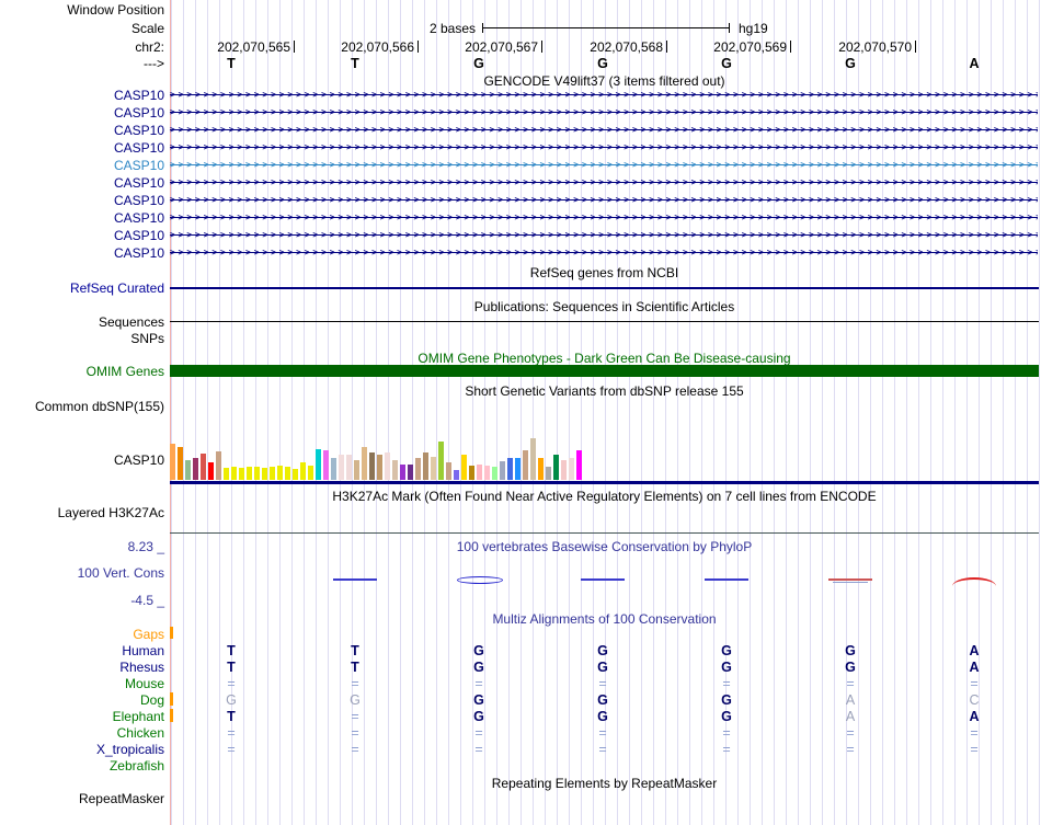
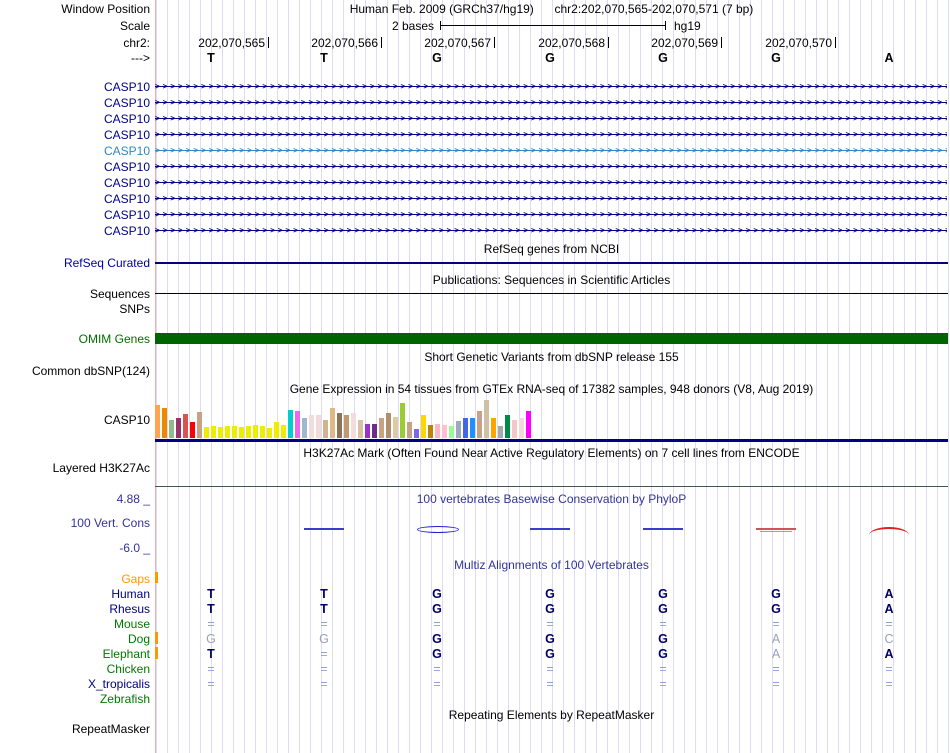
  Window Position
+ Human Feb. 2009 (GRCh37/hg19) chr2:202,070,565-202,070,571 (7 bp)
  Scale
  2 bases
  hg19
  chr2:
  202,070,565
  202,070,566
  202,070,567
  202,070,568
  202,070,569
  202,070,570
  --->
  T
  T
  G
  G
  G
  G
  A
- GENCODE V49lift37 (3 items filtered out)
  CASP10
  >>>>>>>>>>>>>>>>>>>>>>>>>>>>>>>>>>>>>>>>>>>>>>>>>>>>>>>>>>>>>>>>>>>>>>>>>>>>>>>>>>>>>>>>>>>>>>>>>>>>>>>
  CASP10
  >>>>>>>>>>>>>>>>>>>>>>>>>>>>>>>>>>>>>>>>>>>>>>>>>>>>>>>>>>>>>>>>>>>>>>>>>>>>>>>>>>>>>>>>>>>>>>>>>>>>>>>
  CASP10
  >>>>>>>>>>>>>>>>>>>>>>>>>>>>>>>>>>>>>>>>>>>>>>>>>>>>>>>>>>>>>>>>>>>>>>>>>>>>>>>>>>>>>>>>>>>>>>>>>>>>>>>
  CASP10
  >>>>>>>>>>>>>>>>>>>>>>>>>>>>>>>>>>>>>>>>>>>>>>>>>>>>>>>>>>>>>>>>>>>>>>>>>>>>>>>>>>>>>>>>>>>>>>>>>>>>>>>
  CASP10
  >>>>>>>>>>>>>>>>>>>>>>>>>>>>>>>>>>>>>>>>>>>>>>>>>>>>>>>>>>>>>>>>>>>>>>>>>>>>>>>>>>>>>>>>>>>>>>>>>>>>>>>
  CASP10
  >>>>>>>>>>>>>>>>>>>>>>>>>>>>>>>>>>>>>>>>>>>>>>>>>>>>>>>>>>>>>>>>>>>>>>>>>>>>>>>>>>>>>>>>>>>>>>>>>>>>>>>
  CASP10
  >>>>>>>>>>>>>>>>>>>>>>>>>>>>>>>>>>>>>>>>>>>>>>>>>>>>>>>>>>>>>>>>>>>>>>>>>>>>>>>>>>>>>>>>>>>>>>>>>>>>>>>
  CASP10
  >>>>>>>>>>>>>>>>>>>>>>>>>>>>>>>>>>>>>>>>>>>>>>>>>>>>>>>>>>>>>>>>>>>>>>>>>>>>>>>>>>>>>>>>>>>>>>>>>>>>>>>
  CASP10
  >>>>>>>>>>>>>>>>>>>>>>>>>>>>>>>>>>>>>>>>>>>>>>>>>>>>>>>>>>>>>>>>>>>>>>>>>>>>>>>>>>>>>>>>>>>>>>>>>>>>>>>
  CASP10
  >>>>>>>>>>>>>>>>>>>>>>>>>>>>>>>>>>>>>>>>>>>>>>>>>>>>>>>>>>>>>>>>>>>>>>>>>>>>>>>>>>>>>>>>>>>>>>>>>>>>>>>
  RefSeq genes from NCBI
  RefSeq Curated
  Publications: Sequences in Scientific Articles
  Sequences
  SNPs
- OMIM Gene Phenotypes - Dark Green Can Be Disease-causing
  OMIM Genes
  Short Genetic Variants from dbSNP release 155
- Common dbSNP(155)
+ Common dbSNP(124)
+ Gene Expression in 54 tissues from GTEx RNA-seq of 17382 samples, 948 donors (V8, Aug 2019)
  CASP10
  H3K27Ac Mark (Often Found Near Active Regulatory Elements) on 7 cell lines from ENCODE
  Layered H3K27Ac
- 8.23 _
+ 4.88 _
  100 vertebrates Basewise Conservation by PhyloP
  100 Vert. Cons
- -4.5 _
+ -6.0 _
- Multiz Alignments of 100 Conservation
+ Multiz Alignments of 100 Vertebrates
  Gaps
  Human
  T
  T
  G
  G
  G
  G
  A
  Rhesus
  T
  T
  G
  G
  G
  G
  A
  Mouse
  =
  =
  =
  =
  =
  =
  =
  Dog
  G
  G
  G
  G
  G
  A
  C
  Elephant
  T
  =
  G
  G
  G
  A
  A
  Chicken
  =
  =
  =
  =
  =
  =
  =
  X_tropicalis
  =
  =
  =
  =
  =
  =
  =
  Zebrafish
  Repeating Elements by RepeatMasker
  RepeatMasker
